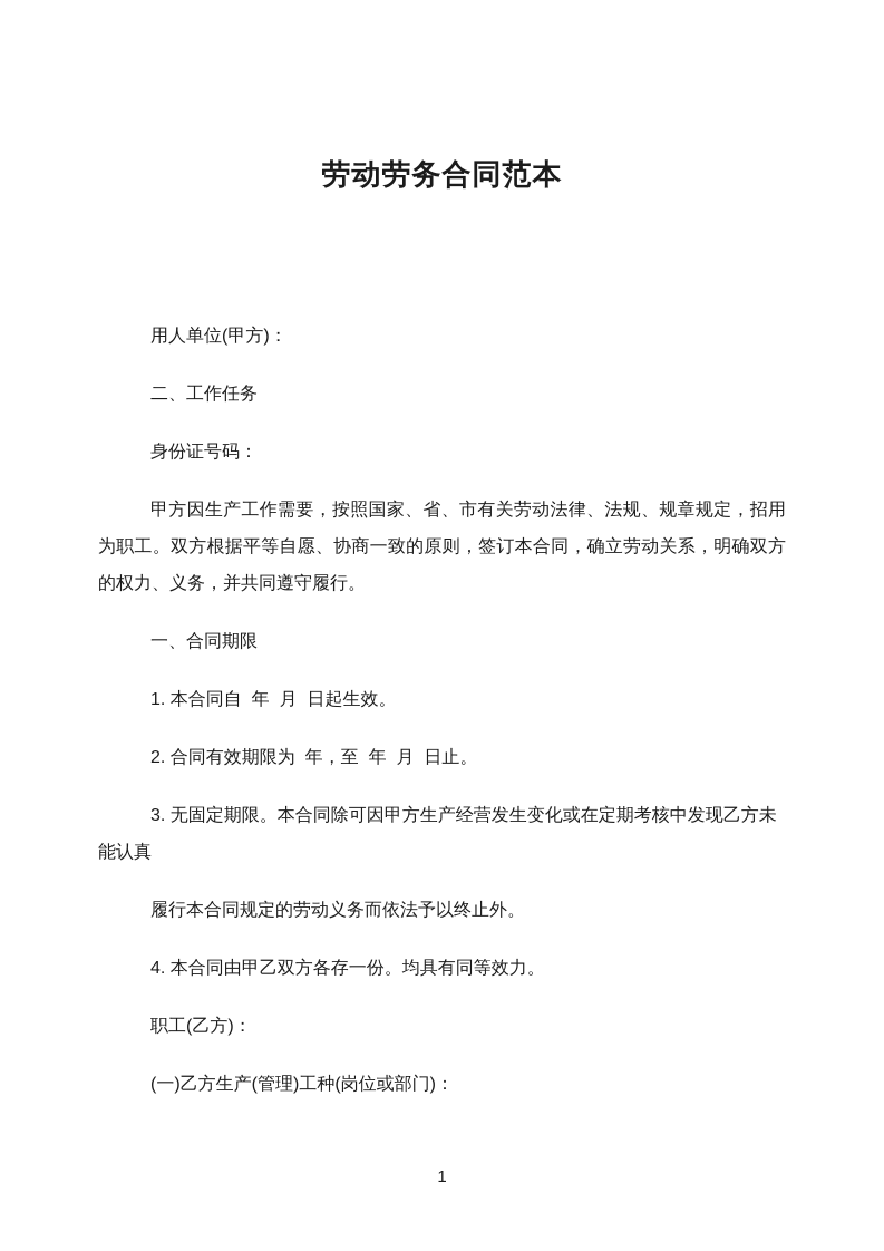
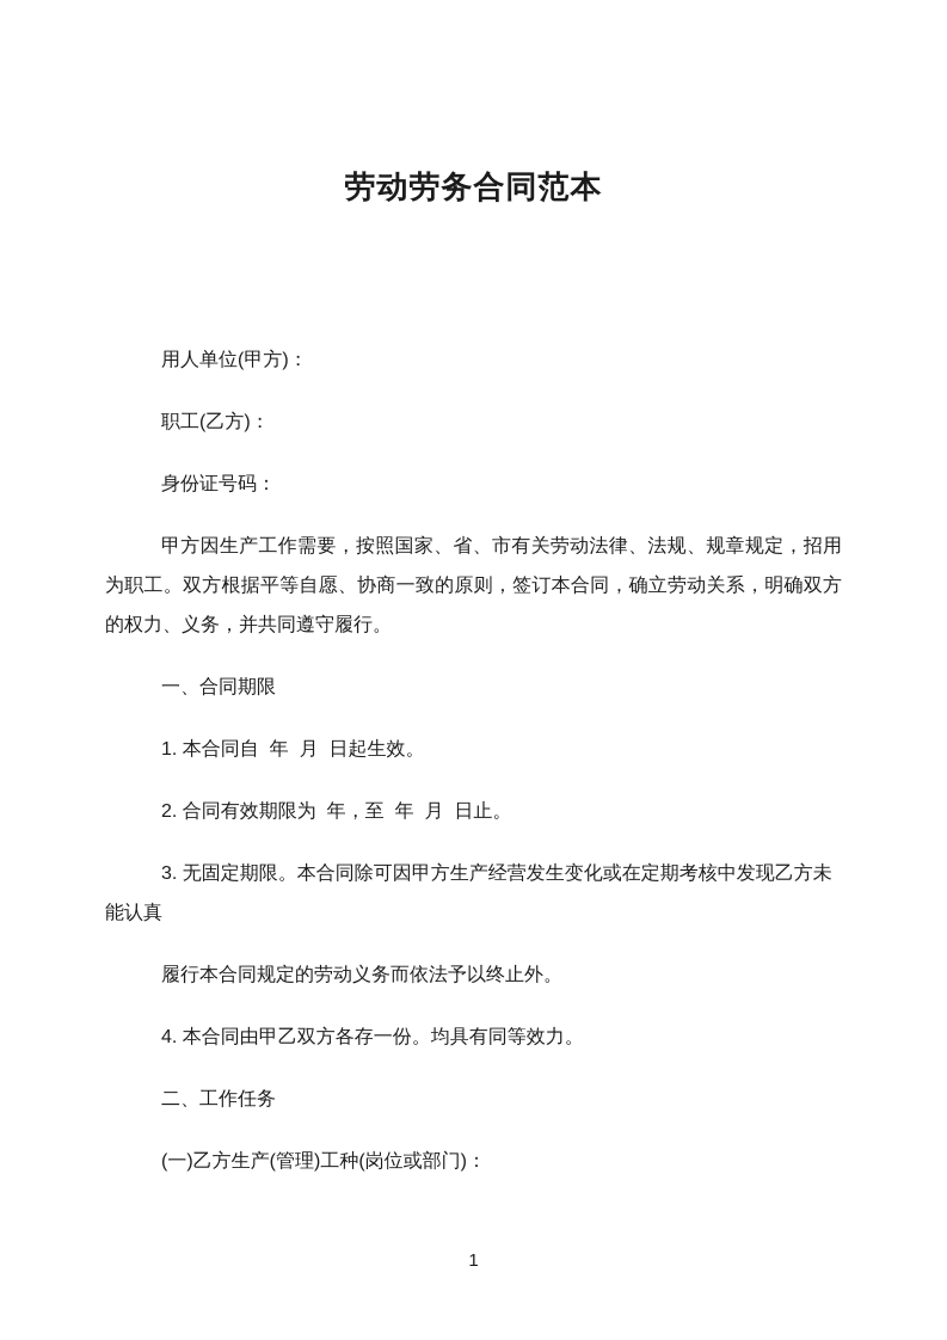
  劳动劳务合同范本
  用人单位(甲方)：
- 二、工作任务
+ 职工(乙方)：
  身份证号码：
  甲方因生产工作需要，按照国家、省、市有关劳动法律、法规、规章规定，招用为职工。双方根据平等自愿、协商一致的原则，签订本合同，确立劳动关系，明确双方的权力、义务，并共同遵守履行。
  一、合同期限
  1. 本合同自 年 月 日起生效。
  2. 合同有效期限为 年，至 年 月 日止。
  3. 无固定期限。本合同除可因甲方生产经营发生变化或在定期考核中发现乙方未
  能认真
  履行本合同规定的劳动义务而依法予以终止外。
  4. 本合同由甲乙双方各存一份。均具有同等效力。
- 职工(乙方)：
+ 二、工作任务
  (一)乙方生产(管理)工种(岗位或部门)：
  1
